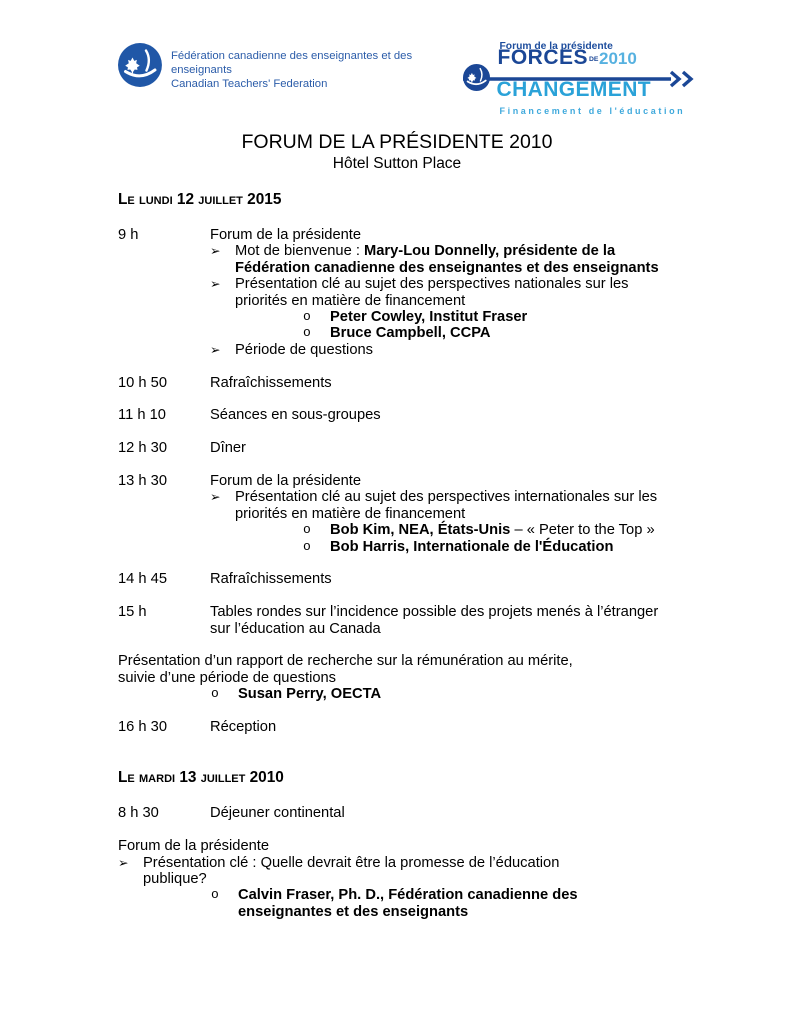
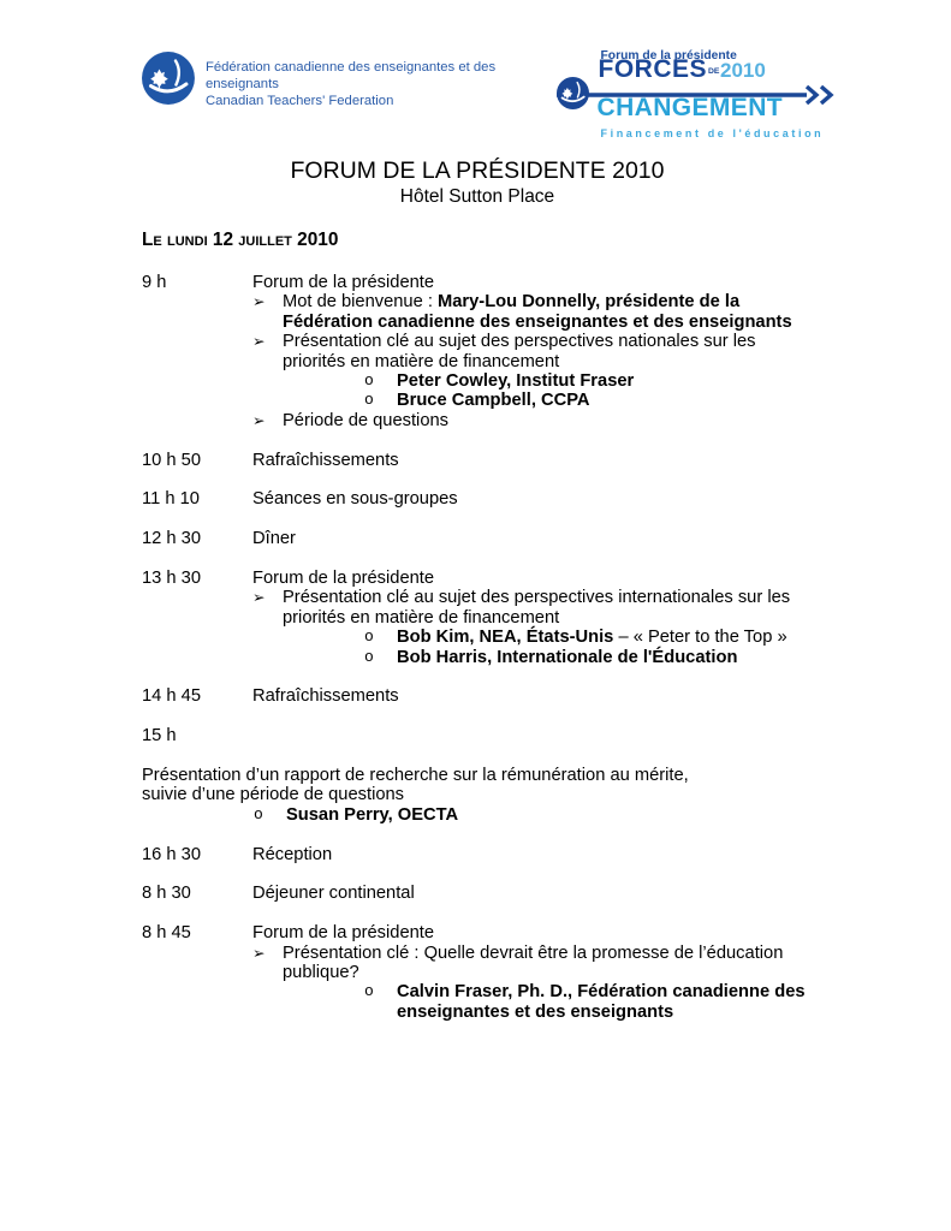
  Fédération canadienne des enseignantes et des enseignants
  Canadian Teachers' Federation
  Forum de la présidente
  FORCES 2010
  CHANGEMENT
  Financement de l'éducation
  FORUM DE LA PRÉSIDENTE 2010
  Hôtel Sutton Place
- Le lundi 12 juillet 2015
+ Le lundi 12 juillet 2010
  9 h
  Forum de la présidente
  ➢
  Mot de bienvenue : Mary-Lou Donnelly, présidente de la Fédération canadienne des enseignantes et des enseignants
  ➢
  Présentation clé au sujet des perspectives nationales sur les priorités en matière de financement
  o
  Peter Cowley, Institut Fraser
  o
  Bruce Campbell, CCPA
  ➢
  Période de questions
  10 h 50
  Rafraîchissements
  11 h 10
  Séances en sous-groupes
  12 h 30
  Dîner
  13 h 30
  Forum de la présidente
  ➢
  Présentation clé au sujet des perspectives internationales sur les priorités en matière de financement
  o
  Bob Kim, NEA, États-Unis – « Peter to the Top »
  o
  Bob Harris, Internationale de l'Éducation
  14 h 45
  Rafraîchissements
  15 h
- Tables rondes sur l’incidence possible des projets menés à l’étranger sur l’éducation au Canada
  Présentation d’un rapport de recherche sur la rémunération au mérite, suivie d’une période de questions
  o
  Susan Perry, OECTA
  16 h 30
  Réception
- Le mardi 13 juillet 2010
  8 h 30
  Déjeuner continental
+ 8 h 45
  Forum de la présidente
  ➢
  Présentation clé : Quelle devrait être la promesse de l’éducation publique?
  o
  Calvin Fraser, Ph. D., Fédération canadienne des enseignantes et des enseignants
